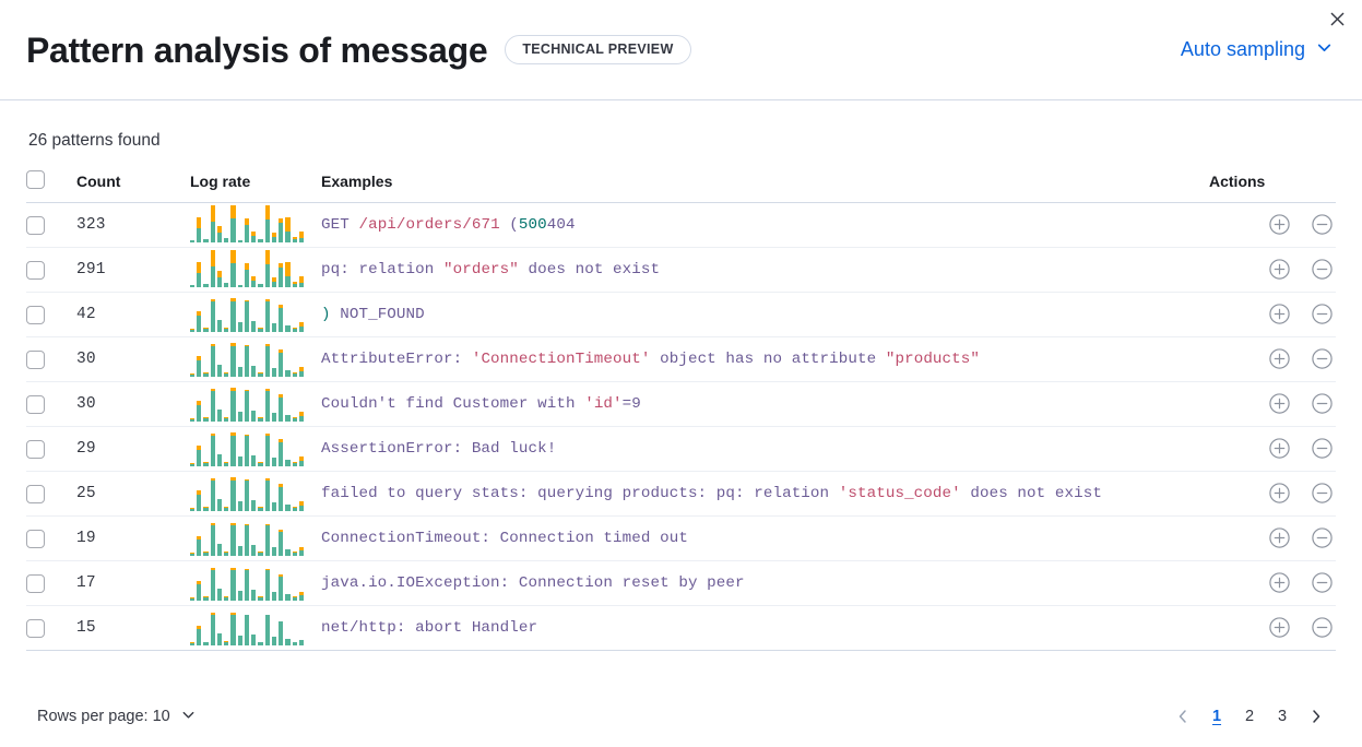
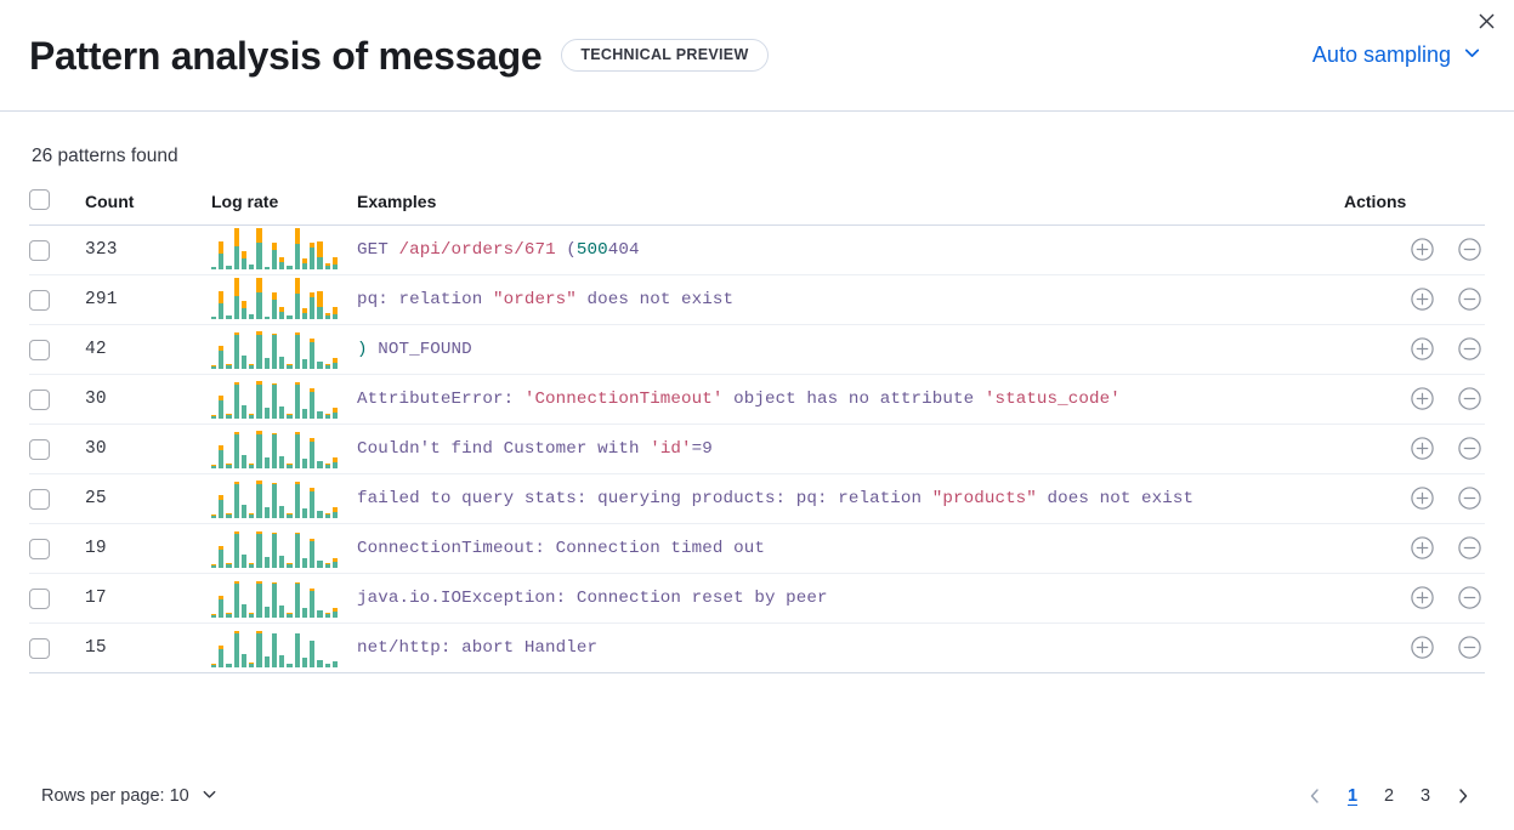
  Pattern analysis of message
  TECHNICAL PREVIEW
  Auto sampling
  26 patterns found
  	Count	Log rate	Examples	Actions
  	323		GET /api/orders/671 (500404
  	291		pq: relation "orders" does not exist
  	42		) NOT_FOUND
- 	30		AttributeError: 'ConnectionTimeout' object has no attribute "products"
+ 	30		AttributeError: 'ConnectionTimeout' object has no attribute 'status_code'
  	30		Couldn't find Customer with 'id'=9
- 	29		AssertionError: Bad luck!
- 	25		failed to query stats: querying products: pq: relation 'status_code' does not exist
+ 	25		failed to query stats: querying products: pq: relation "products" does not exist
  	19		ConnectionTimeout: Connection timed out
  	17		java.io.IOException: Connection reset by peer
  	15		net/http: abort Handler
  Rows per page: 10
  1
  2
  3
